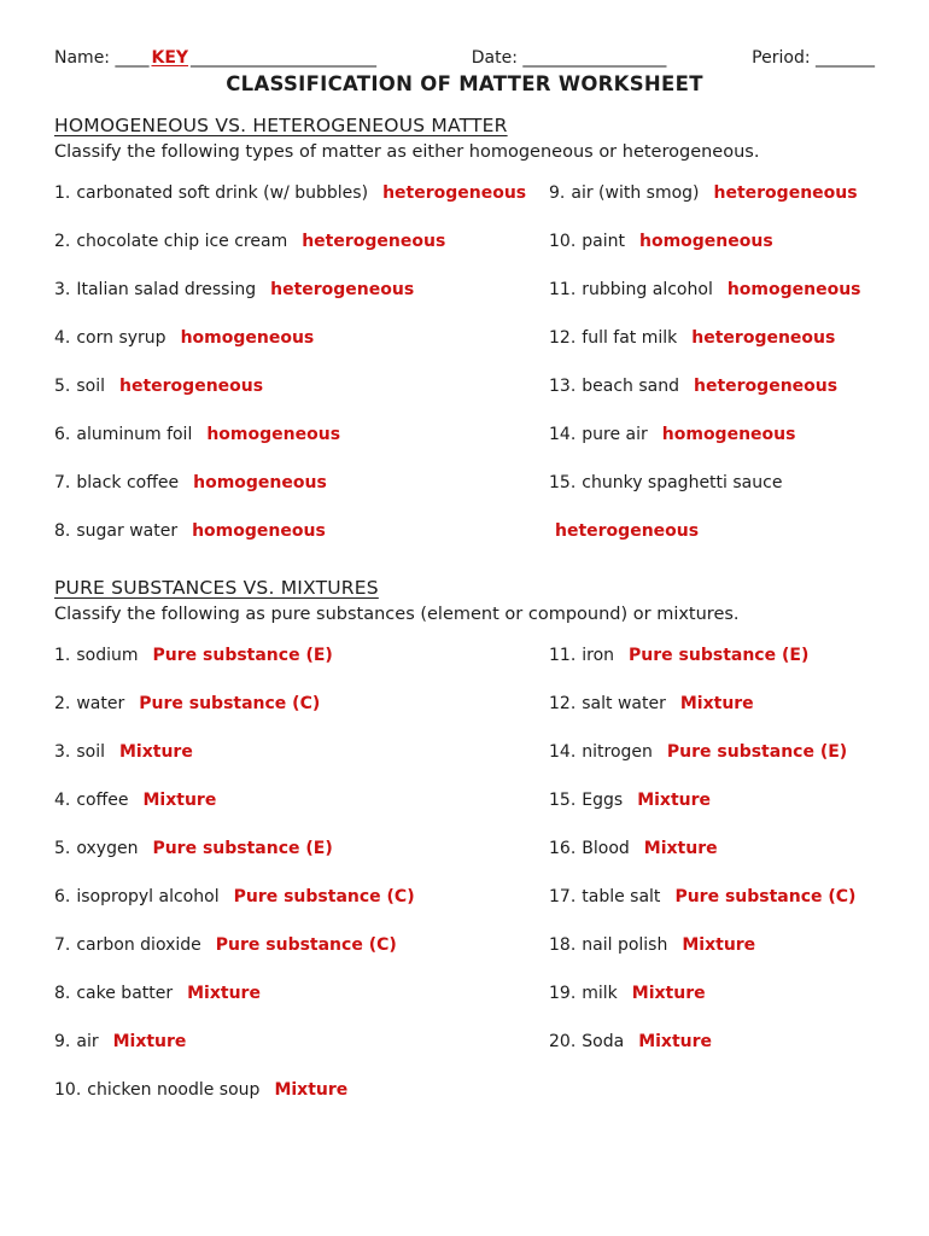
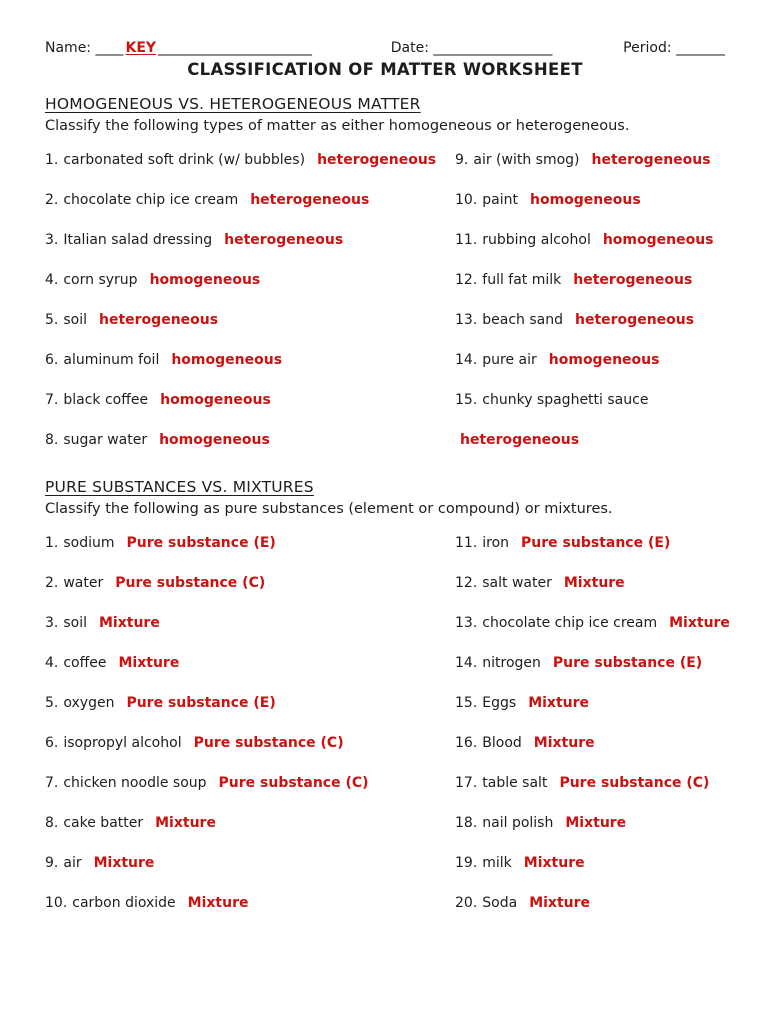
  Name: ____ KEY ______________________
  Date: _________________
  Period: _______
  CLASSIFICATION OF MATTER WORKSHEET
  HOMOGENEOUS VS. HETEROGENEOUS MATTER
  Classify the following types of matter as either homogeneous or heterogeneous.
  1. carbonated soft drink (w/ bubbles) heterogeneous
  2. chocolate chip ice cream heterogeneous
  3. Italian salad dressing heterogeneous
  4. corn syrup homogeneous
  5. soil heterogeneous
  6. aluminum foil homogeneous
  7. black coffee homogeneous
  8. sugar water homogeneous
  9. air (with smog) heterogeneous
  10. paint homogeneous
  11. rubbing alcohol homogeneous
  12. full fat milk heterogeneous
  13. beach sand heterogeneous
  14. pure air homogeneous
  15. chunky spaghetti sauce
  heterogeneous
  PURE SUBSTANCES VS. MIXTURES
  Classify the following as pure substances (element or compound) or mixtures.
  1. sodium Pure substance (E)
  2. water Pure substance (C)
  3. soil Mixture
  4. coffee Mixture
  5. oxygen Pure substance (E)
  6. isopropyl alcohol Pure substance (C)
- 7. carbon dioxide Pure substance (C)
+ 7. chicken noodle soup Pure substance (C)
  8. cake batter Mixture
  9. air Mixture
- 10. chicken noodle soup Mixture
+ 10. carbon dioxide Mixture
  11. iron Pure substance (E)
  12. salt water Mixture
+ 13. chocolate chip ice cream Mixture
  14. nitrogen Pure substance (E)
  15. Eggs Mixture
  16. Blood Mixture
  17. table salt Pure substance (C)
  18. nail polish Mixture
  19. milk Mixture
  20. Soda Mixture
